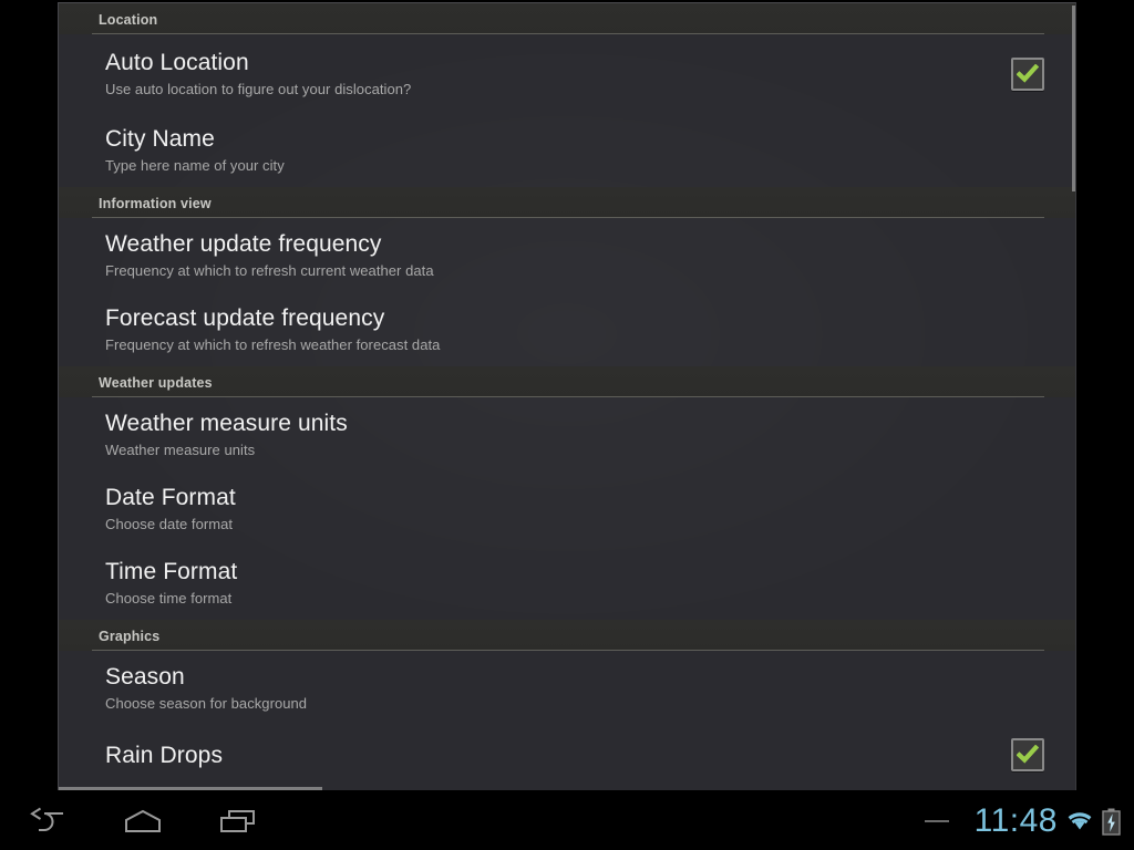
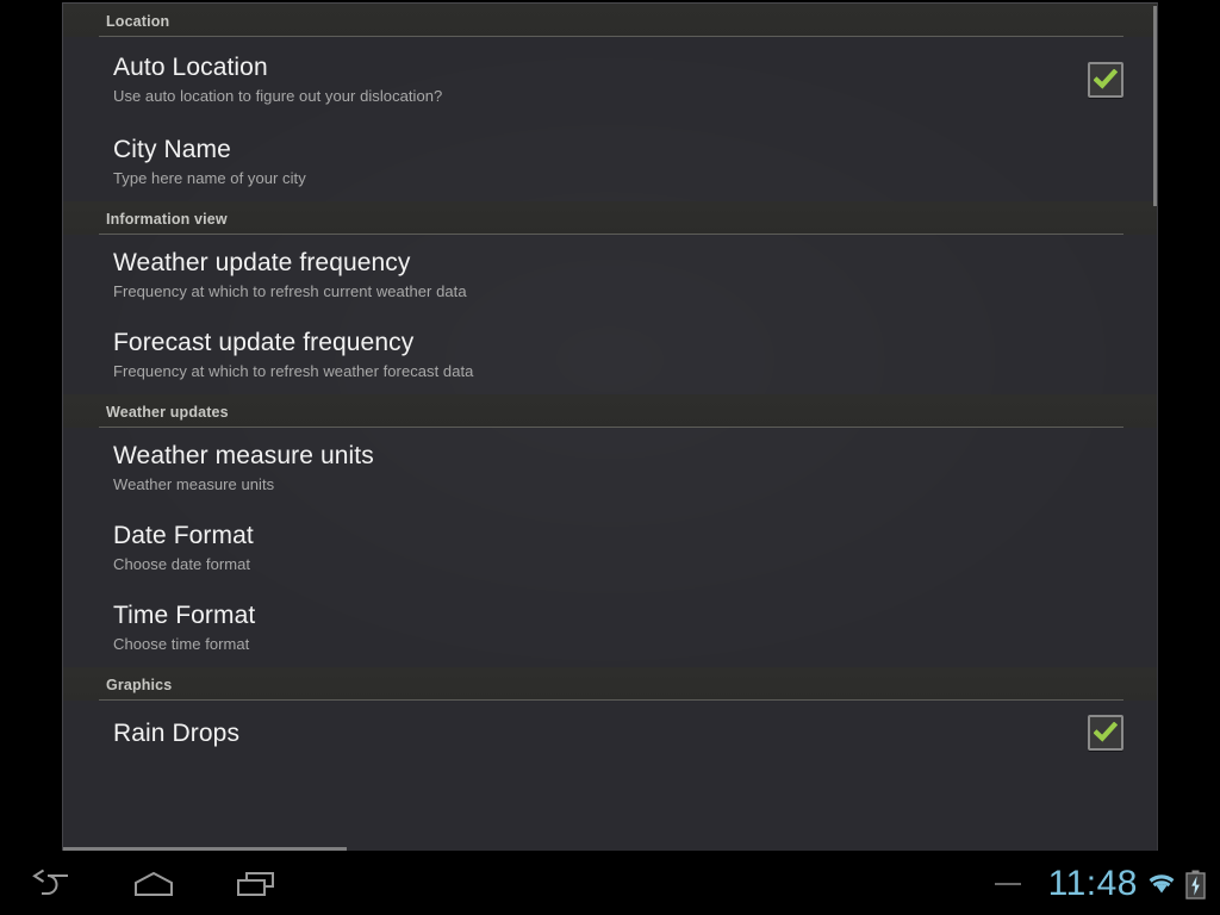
  Location
  Auto Location
  Use auto location to figure out your dislocation?
  City Name
  Type here name of your city
  Information view
  Weather update frequency
  Frequency at which to refresh current weather data
  Forecast update frequency
  Frequency at which to refresh weather forecast data
  Weather updates
  Weather measure units
  Weather measure units
  Date Format
  Choose date format
  Time Format
  Choose time format
  Graphics
- Season
- Choose season for background
  Rain Drops
  11:48
